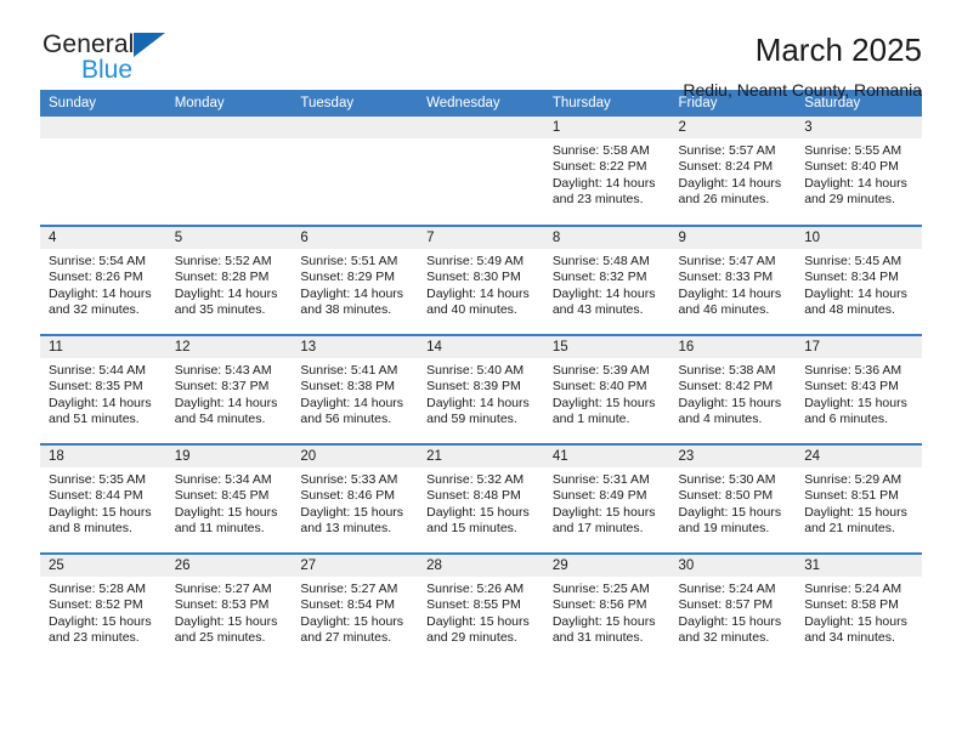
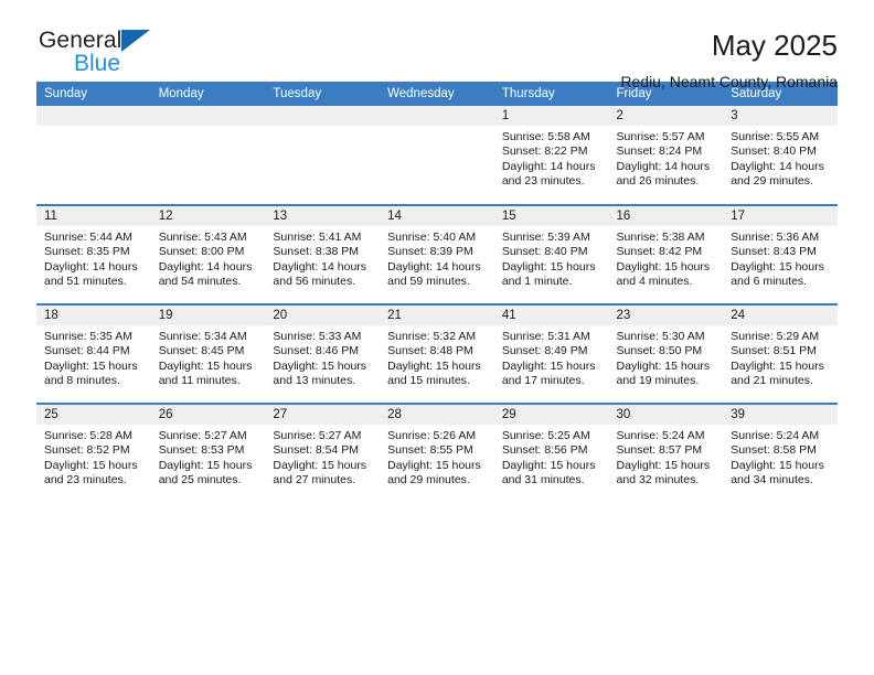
  General
  Blue
- March 2025
+ May 2025
  Rediu, Neamt County, Romania
  Sunday	Monday	Tuesday	Wednesday	Thursday	Friday	Saturday
  				1Sunrise: 5:58 AMSunset: 8:22 PMDaylight: 14 hours and 23 minutes.	2Sunrise: 5:57 AMSunset: 8:24 PMDaylight: 14 hours and 26 minutes.	3Sunrise: 5:55 AMSunset: 8:40 PMDaylight: 14 hours and 29 minutes.
- 4Sunrise: 5:54 AMSunset: 8:26 PMDaylight: 14 hours and 32 minutes.	5Sunrise: 5:52 AMSunset: 8:28 PMDaylight: 14 hours and 35 minutes.	6Sunrise: 5:51 AMSunset: 8:29 PMDaylight: 14 hours and 38 minutes.	7Sunrise: 5:49 AMSunset: 8:30 PMDaylight: 14 hours and 40 minutes.	8Sunrise: 5:48 AMSunset: 8:32 PMDaylight: 14 hours and 43 minutes.	9Sunrise: 5:47 AMSunset: 8:33 PMDaylight: 14 hours and 46 minutes.	10Sunrise: 5:45 AMSunset: 8:34 PMDaylight: 14 hours and 48 minutes.
- 11Sunrise: 5:44 AMSunset: 8:35 PMDaylight: 14 hours and 51 minutes.	12Sunrise: 5:43 AMSunset: 8:37 PMDaylight: 14 hours and 54 minutes.	13Sunrise: 5:41 AMSunset: 8:38 PMDaylight: 14 hours and 56 minutes.	14Sunrise: 5:40 AMSunset: 8:39 PMDaylight: 14 hours and 59 minutes.	15Sunrise: 5:39 AMSunset: 8:40 PMDaylight: 15 hours and 1 minute.	16Sunrise: 5:38 AMSunset: 8:42 PMDaylight: 15 hours and 4 minutes.	17Sunrise: 5:36 AMSunset: 8:43 PMDaylight: 15 hours and 6 minutes.
+ 11Sunrise: 5:44 AMSunset: 8:35 PMDaylight: 14 hours and 51 minutes.	12Sunrise: 5:43 AMSunset: 8:00 PMDaylight: 14 hours and 54 minutes.	13Sunrise: 5:41 AMSunset: 8:38 PMDaylight: 14 hours and 56 minutes.	14Sunrise: 5:40 AMSunset: 8:39 PMDaylight: 14 hours and 59 minutes.	15Sunrise: 5:39 AMSunset: 8:40 PMDaylight: 15 hours and 1 minute.	16Sunrise: 5:38 AMSunset: 8:42 PMDaylight: 15 hours and 4 minutes.	17Sunrise: 5:36 AMSunset: 8:43 PMDaylight: 15 hours and 6 minutes.
  18Sunrise: 5:35 AMSunset: 8:44 PMDaylight: 15 hours and 8 minutes.	19Sunrise: 5:34 AMSunset: 8:45 PMDaylight: 15 hours and 11 minutes.	20Sunrise: 5:33 AMSunset: 8:46 PMDaylight: 15 hours and 13 minutes.	21Sunrise: 5:32 AMSunset: 8:48 PMDaylight: 15 hours and 15 minutes.	41Sunrise: 5:31 AMSunset: 8:49 PMDaylight: 15 hours and 17 minutes.	23Sunrise: 5:30 AMSunset: 8:50 PMDaylight: 15 hours and 19 minutes.	24Sunrise: 5:29 AMSunset: 8:51 PMDaylight: 15 hours and 21 minutes.
- 25Sunrise: 5:28 AMSunset: 8:52 PMDaylight: 15 hours and 23 minutes.	26Sunrise: 5:27 AMSunset: 8:53 PMDaylight: 15 hours and 25 minutes.	27Sunrise: 5:27 AMSunset: 8:54 PMDaylight: 15 hours and 27 minutes.	28Sunrise: 5:26 AMSunset: 8:55 PMDaylight: 15 hours and 29 minutes.	29Sunrise: 5:25 AMSunset: 8:56 PMDaylight: 15 hours and 31 minutes.	30Sunrise: 5:24 AMSunset: 8:57 PMDaylight: 15 hours and 32 minutes.	31Sunrise: 5:24 AMSunset: 8:58 PMDaylight: 15 hours and 34 minutes.
+ 25Sunrise: 5:28 AMSunset: 8:52 PMDaylight: 15 hours and 23 minutes.	26Sunrise: 5:27 AMSunset: 8:53 PMDaylight: 15 hours and 25 minutes.	27Sunrise: 5:27 AMSunset: 8:54 PMDaylight: 15 hours and 27 minutes.	28Sunrise: 5:26 AMSunset: 8:55 PMDaylight: 15 hours and 29 minutes.	29Sunrise: 5:25 AMSunset: 8:56 PMDaylight: 15 hours and 31 minutes.	30Sunrise: 5:24 AMSunset: 8:57 PMDaylight: 15 hours and 32 minutes.	39Sunrise: 5:24 AMSunset: 8:58 PMDaylight: 15 hours and 34 minutes.
